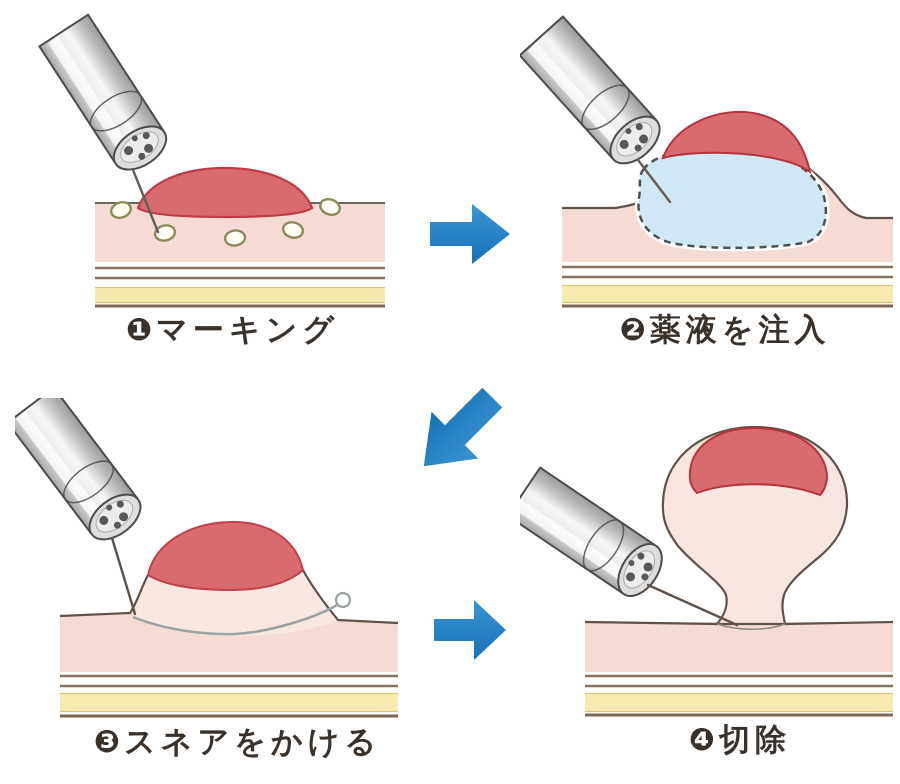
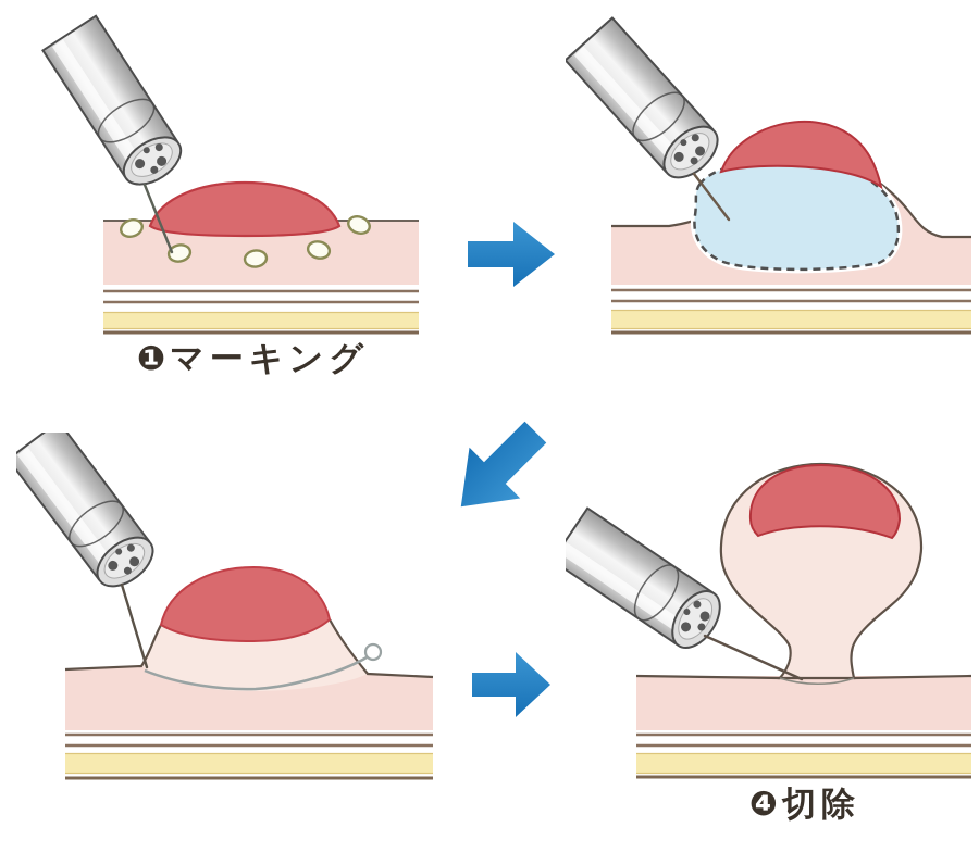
  ❶マーキング
- ❷薬液を注入
- ❸スネアをかける
  ❹切除
